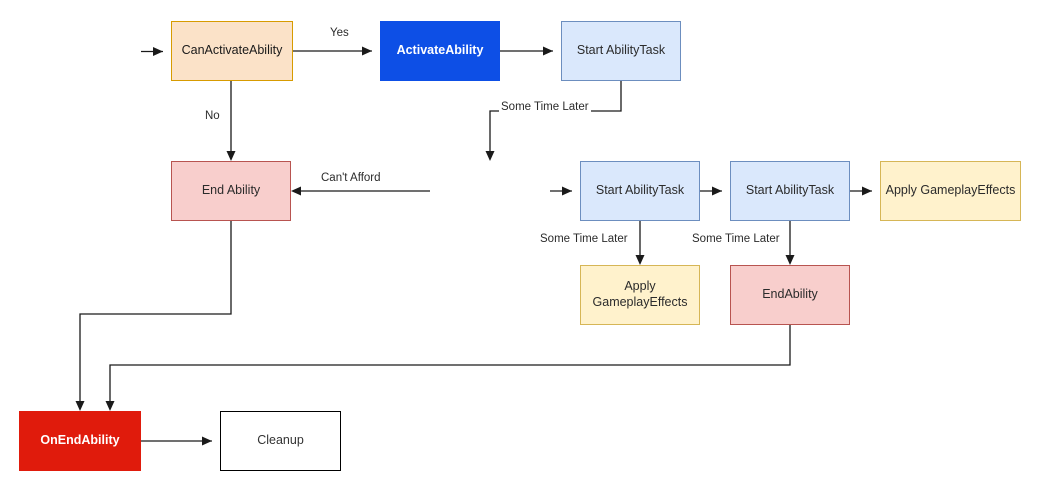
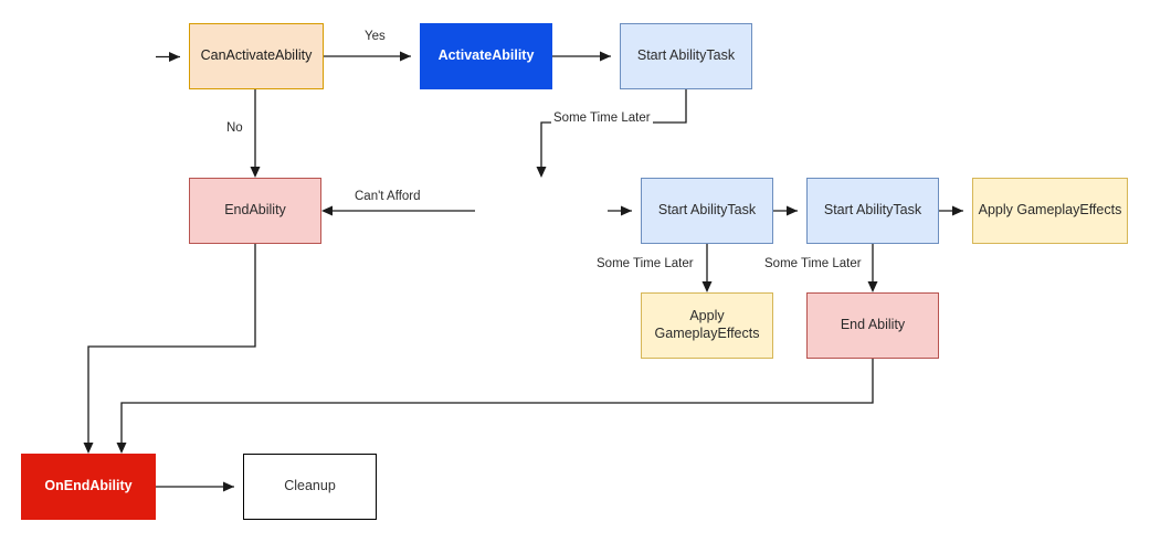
  CanActivateAbility
  ActivateAbility
  Start AbilityTask
- End Ability
+ EndAbility
  Start AbilityTask
  Start AbilityTask
  Apply GameplayEffects
  Apply
  GameplayEffects
- EndAbility
+ End Ability
  OnEndAbility
  Cleanup
  Yes
  No
  Some Time Later
  Can't Afford
  Some Time Later
  Some Time Later
